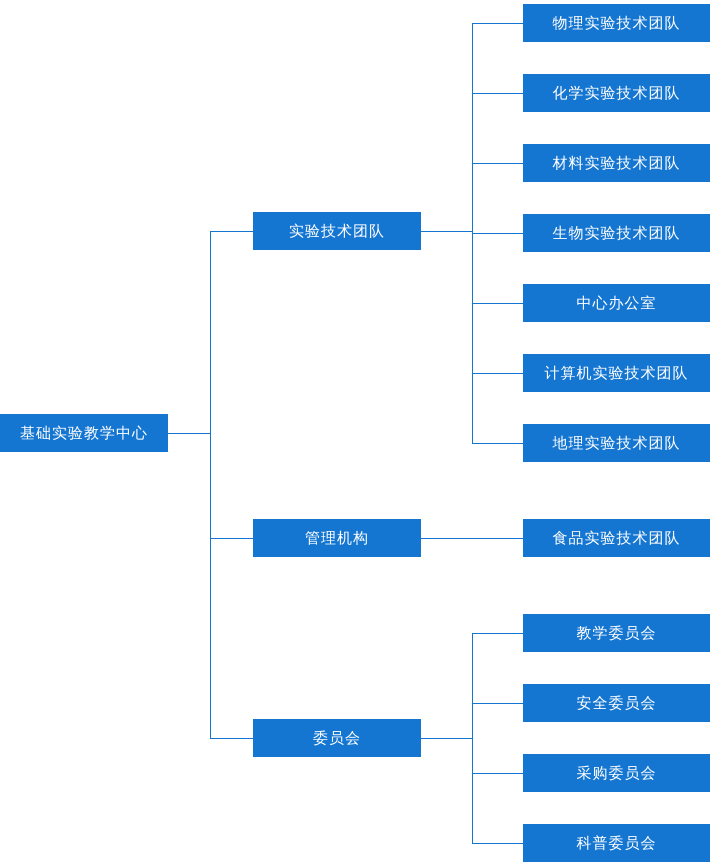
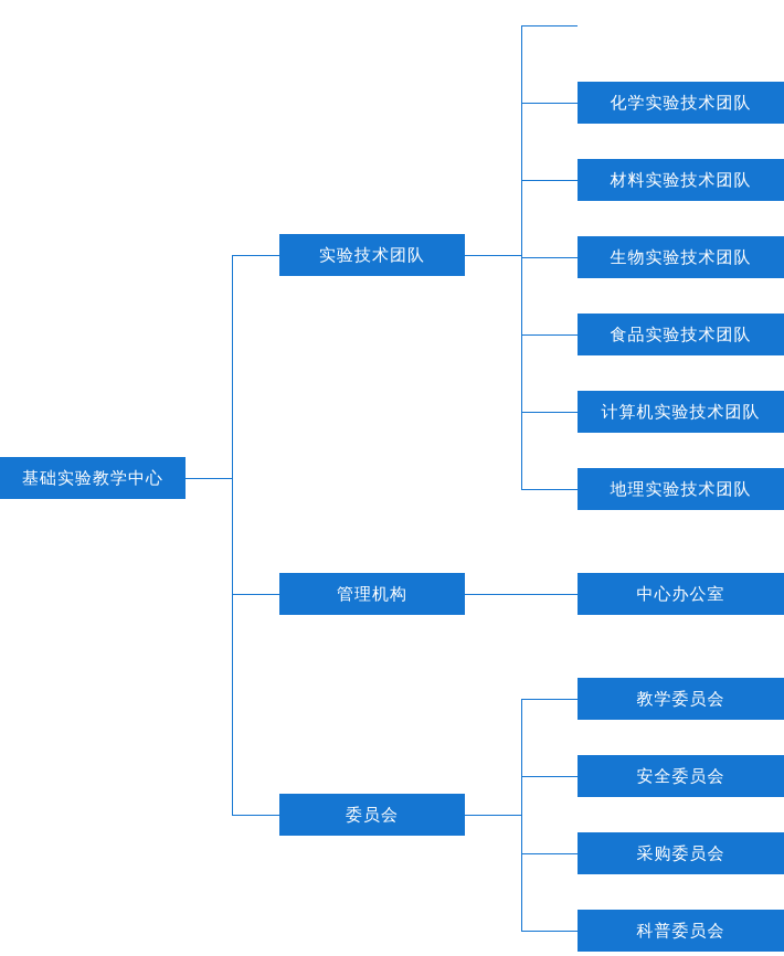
  基础实验教学中心
  实验技术团队
  管理机构
  委员会
- 物理实验技术团队
  化学实验技术团队
  材料实验技术团队
  生物实验技术团队
- 中心办公室
+ 食品实验技术团队
  计算机实验技术团队
  地理实验技术团队
- 食品实验技术团队
+ 中心办公室
  教学委员会
  安全委员会
  采购委员会
  科普委员会
